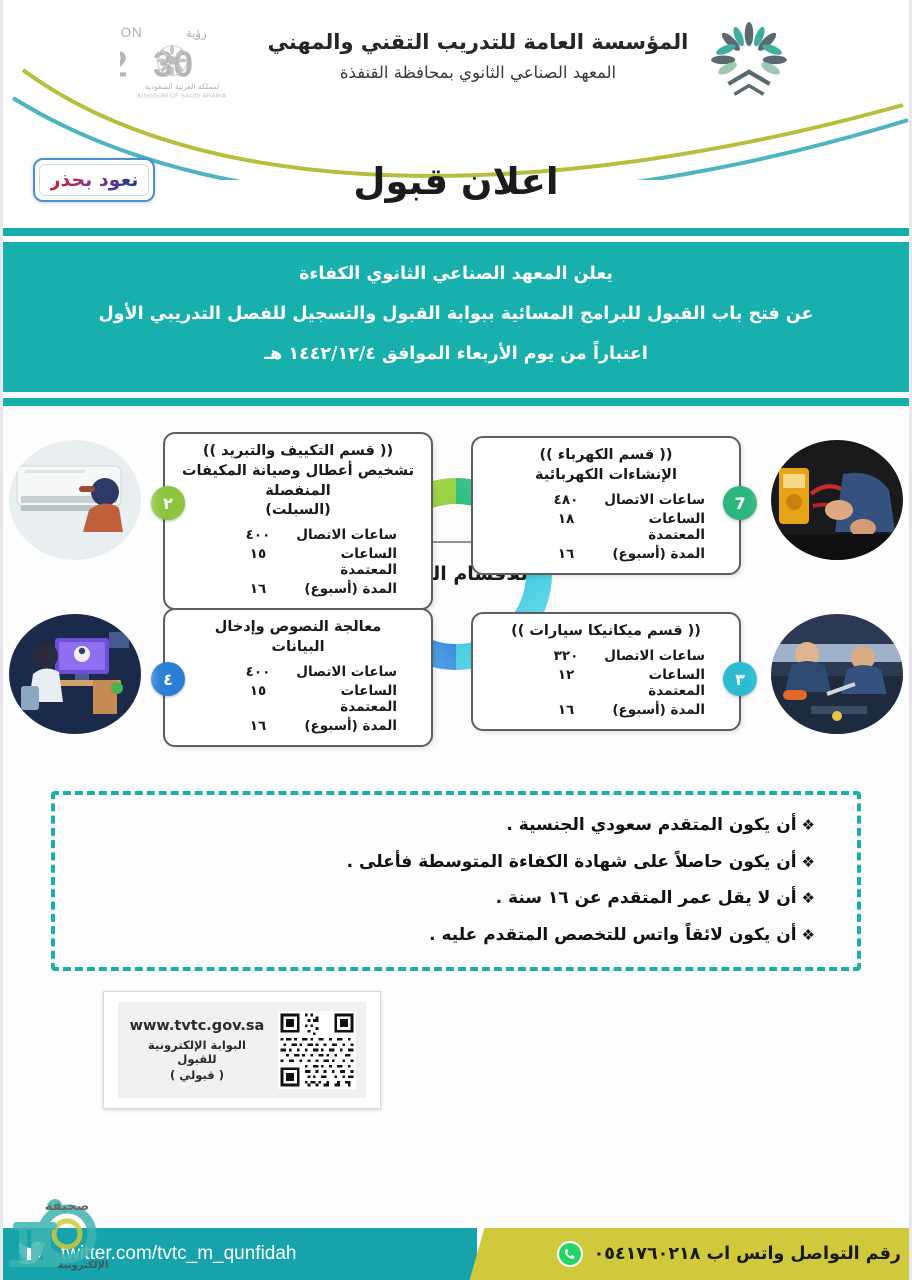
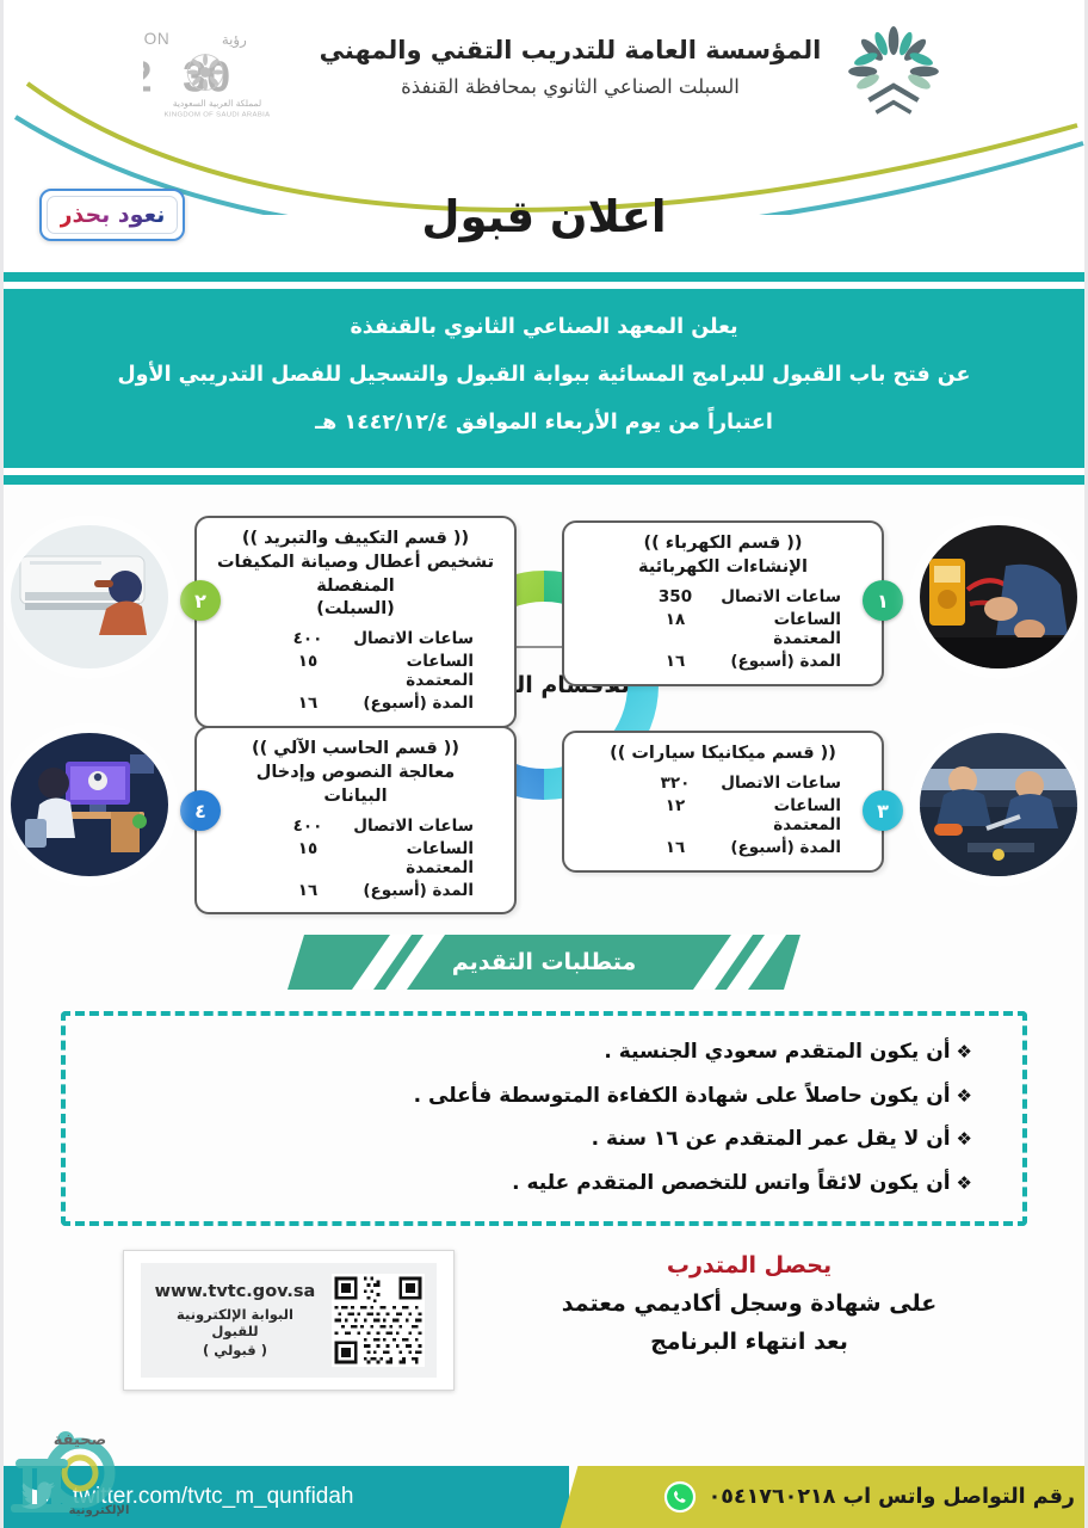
  المؤسسة العامة للتدريب التقني والمهني
- المعهد الصناعي الثانوي بمحافظة القنفذة
+ السبلت الصناعي الثانوي بمحافظة القنفذة
  رؤية
  30
  لمملكة العربية السعودية
  نعود بحذر
  اعلان قبول
- يعلن المعهد الصناعي الثانوي الكفاءة
+ يعلن المعهد الصناعي الثانوي بالقنفذة
  عن فتح باب القبول للبرامج المسائية ببوابة القبول والتسجيل للفصل التدريبي الأول
  اعتباراً من يوم الأربعاء الموافق ١٤٤٢/١٢/٤ هـ
  (( قسم الكهرباء ))
  الإنشاءات الكهربائية
  ساعات الاتصال
- ٤٨٠
+ 350
  الساعات المعتمدة
  ١٨
  المدة (أسبوع)
  ١٦
- 7
+ ١
  (( قسم التكييف والتبريد ))
  تشخيص أعطال وصيانة المكيفات المنفصلة
  (السبلت)
  ساعات الاتصال
  ٤٠٠
  الساعات المعتمدة
  ١٥
  المدة (أسبوع)
  ١٦
  ٢
  (( قسم ميكانيكا سيارات ))
  ساعات الاتصال
  ٣٢٠
  الساعات المعتمدة
  ١٢
  المدة (أسبوع)
  ١٦
  ٣
+ (( قسم الحاسب الآلي ))
  معالجة النصوص وإدخال
  البيانات
  ساعات الاتصال
  ٤٠٠
  الساعات المعتمدة
  ١٥
  المدة (أسبوع)
  ١٦
  ٤
+ متطلبات التقديم
  ❖
  أن يكون المتقدم سعودي الجنسية .
  ❖
  أن يكون حاصلاً على شهادة الكفاءة المتوسطة فأعلى .
  ❖
  أن لا يقل عمر المتقدم عن ١٦ سنة .
  ❖
  أن يكون لائقاً واتس للتخصص المتقدم عليه .
  www.tvtc.gov.sa
  البوابة الإلكترونية للقبول
  ( قبولي )
+ يحصل المتدرب
+ على شهادة وسجل أكاديمي معتمد
+ بعد انتهاء البرنامج
  رقم التواصل واتس اب ٠٥٤١٧٦٠٢١٨
  twitter.com/tvtc_m_qunfidah
  صحيفة
  الإلكترونية
